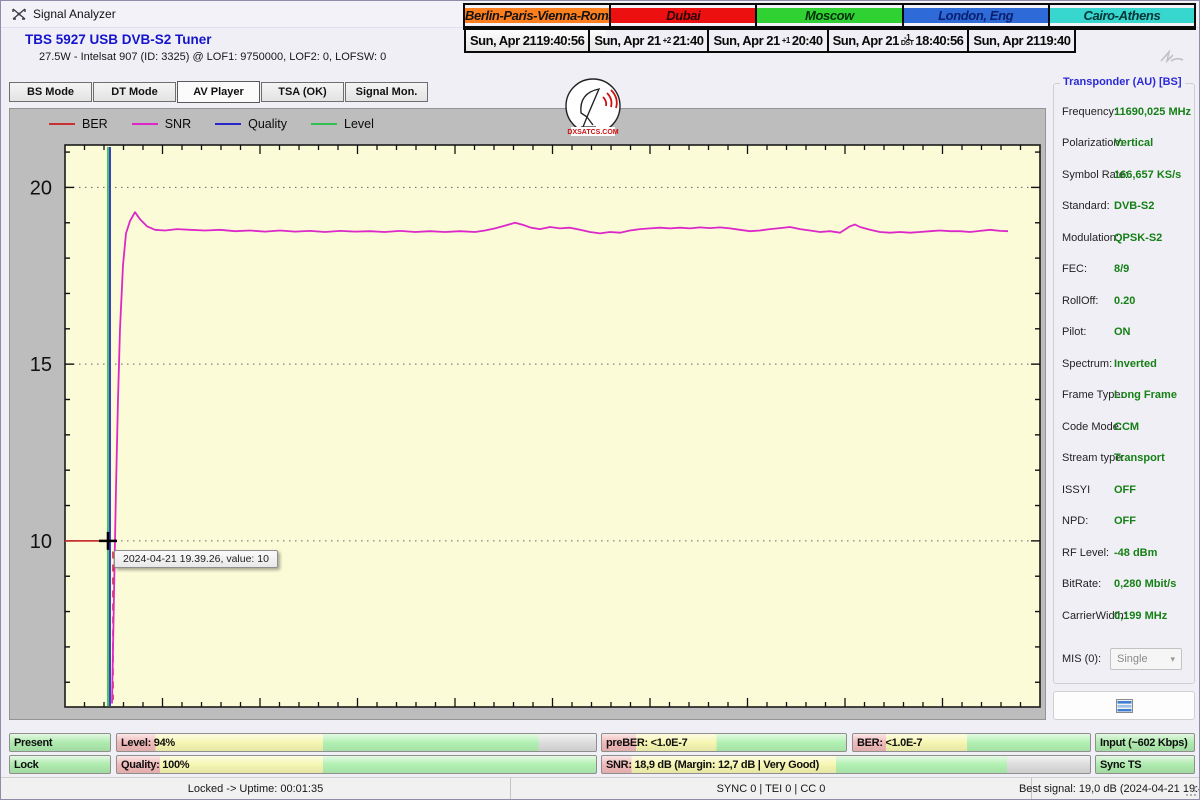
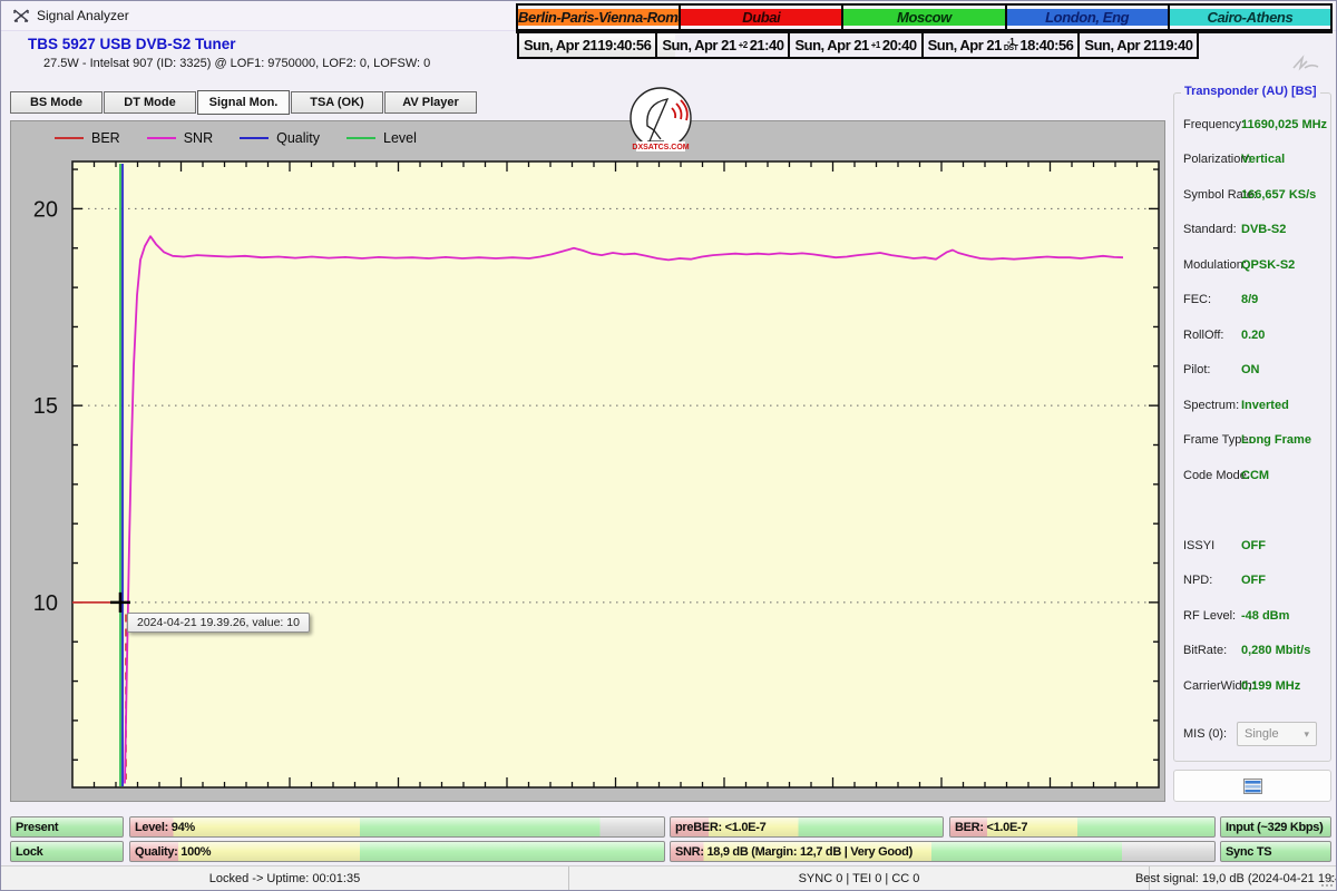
  Signal Analyzer
  Berlin-Paris-Vienna-Rom	Dubai	Moscow	London, Eng	Cairo-Athens
  Sun, Apr 21
  19:40:56
  Sun, Apr 21
  +2
  21:40
  Sun, Apr 21
  +1
  20:40
  Sun, Apr 21
  -1
  18:40:56
  Sun, Apr 21
  19:40
  TBS 5927 USB DVB-S2 Tuner
  27.5W - Intelsat 907 (ID: 3325) @ LOF1: 9750000, LOF2: 0, LOFSW: 0
  BS Mode
  DT Mode
- AV Player
+ Signal Mon.
  TSA (OK)
- Signal Mon.
+ AV Player
  10
  15
  20
  BER
  SNR
  Quality
  Level
  2024-04-21 19.39.26, value: 10
  Transponder (AU) [BS]
  Frequency:
  11690,025 MHz
  Polarization:
  Vertical
  Symbol Rate:
  166,657 KS/s
  Standard:
  DVB-S2
  Modulation:
  QPSK-S2
  FEC:
  8/9
  RollOff:
  0.20
  Pilot:
  ON
  Spectrum:
  Inverted
  Frame Type:
  Long Frame
  Code Mode:
  CCM
- Stream type:
- Transport
  ISSYI
  OFF
  NPD:
  OFF
  RF Level:
  -48 dBm
  BitRate:
  0,280 Mbit/s
  CarrierWidth:
  0,199 MHz
  MIS (0):
  Single
  ▾
  Present
  Level: 94%
  preBER: <1.0E-7
  BER: <1.0E-7
- Input (~602 Kbps)
+ Input (~329 Kbps)
  Lock
  Quality: 100%
  SNR: 18,9 dB (Margin: 12,7 dB | Very Good)
  Sync TS
  Locked -> Uptime: 00:01:35
  SYNC 0 | TEI 0 | CC 0
  Best signal: 19,0 dB (2024-04-21 19:
